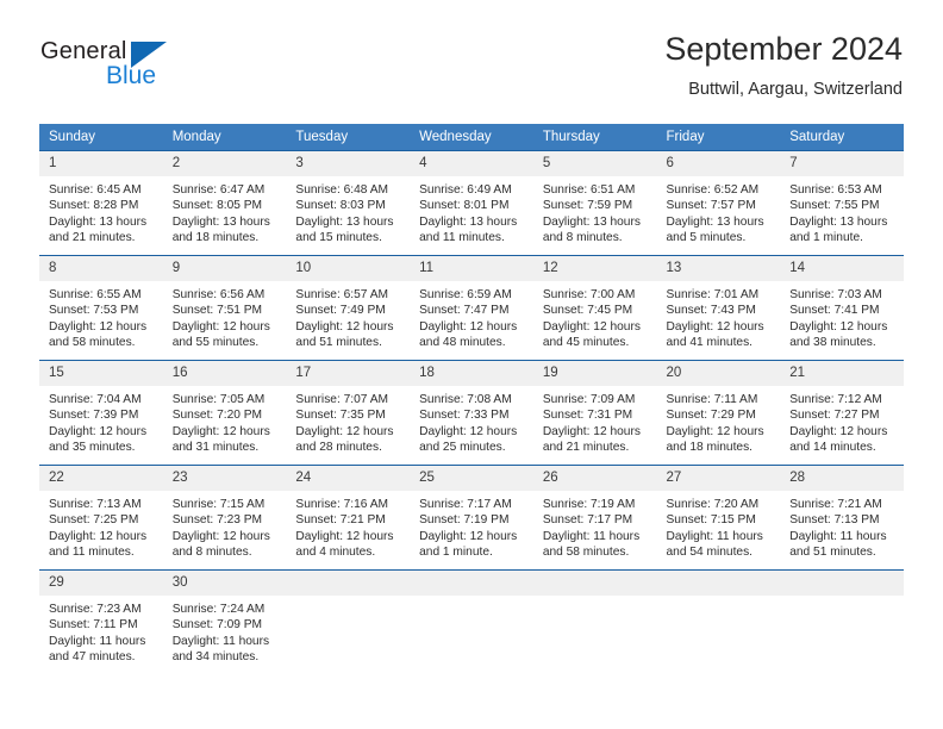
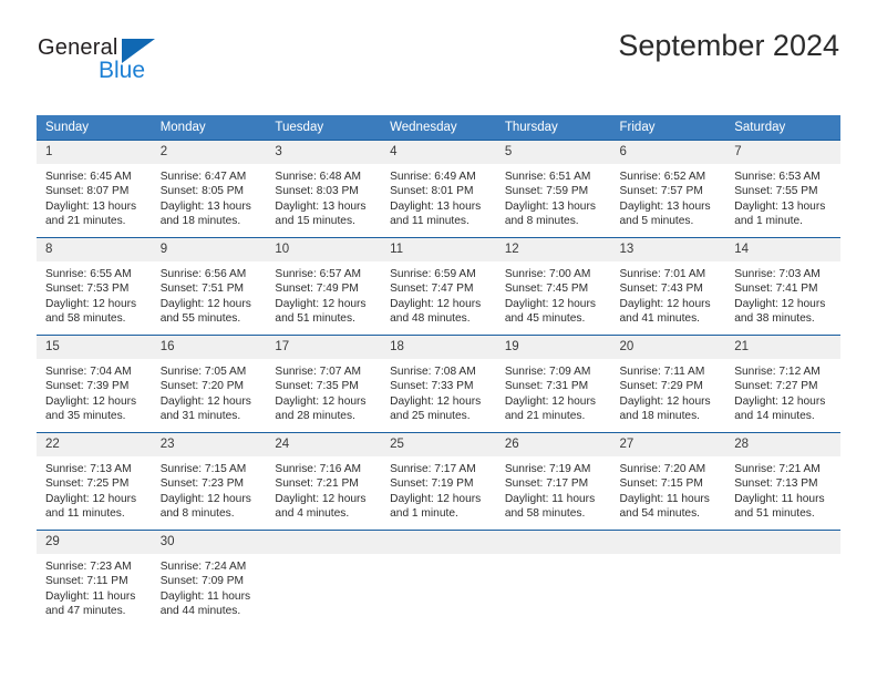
  General
  Blue
  September 2024
- Buttwil, Aargau, Switzerland
  Sunday	Monday	Tuesday	Wednesday	Thursday	Friday	Saturday
- 1Sunrise: 6:45 AMSunset: 8:28 PMDaylight: 13 hoursand 21 minutes.	2Sunrise: 6:47 AMSunset: 8:05 PMDaylight: 13 hoursand 18 minutes.	3Sunrise: 6:48 AMSunset: 8:03 PMDaylight: 13 hoursand 15 minutes.	4Sunrise: 6:49 AMSunset: 8:01 PMDaylight: 13 hoursand 11 minutes.	5Sunrise: 6:51 AMSunset: 7:59 PMDaylight: 13 hoursand 8 minutes.	6Sunrise: 6:52 AMSunset: 7:57 PMDaylight: 13 hoursand 5 minutes.	7Sunrise: 6:53 AMSunset: 7:55 PMDaylight: 13 hoursand 1 minute.
+ 1Sunrise: 6:45 AMSunset: 8:07 PMDaylight: 13 hoursand 21 minutes.	2Sunrise: 6:47 AMSunset: 8:05 PMDaylight: 13 hoursand 18 minutes.	3Sunrise: 6:48 AMSunset: 8:03 PMDaylight: 13 hoursand 15 minutes.	4Sunrise: 6:49 AMSunset: 8:01 PMDaylight: 13 hoursand 11 minutes.	5Sunrise: 6:51 AMSunset: 7:59 PMDaylight: 13 hoursand 8 minutes.	6Sunrise: 6:52 AMSunset: 7:57 PMDaylight: 13 hoursand 5 minutes.	7Sunrise: 6:53 AMSunset: 7:55 PMDaylight: 13 hoursand 1 minute.
  8Sunrise: 6:55 AMSunset: 7:53 PMDaylight: 12 hoursand 58 minutes.	9Sunrise: 6:56 AMSunset: 7:51 PMDaylight: 12 hoursand 55 minutes.	10Sunrise: 6:57 AMSunset: 7:49 PMDaylight: 12 hoursand 51 minutes.	11Sunrise: 6:59 AMSunset: 7:47 PMDaylight: 12 hoursand 48 minutes.	12Sunrise: 7:00 AMSunset: 7:45 PMDaylight: 12 hoursand 45 minutes.	13Sunrise: 7:01 AMSunset: 7:43 PMDaylight: 12 hoursand 41 minutes.	14Sunrise: 7:03 AMSunset: 7:41 PMDaylight: 12 hoursand 38 minutes.
  15Sunrise: 7:04 AMSunset: 7:39 PMDaylight: 12 hoursand 35 minutes.	16Sunrise: 7:05 AMSunset: 7:20 PMDaylight: 12 hoursand 31 minutes.	17Sunrise: 7:07 AMSunset: 7:35 PMDaylight: 12 hoursand 28 minutes.	18Sunrise: 7:08 AMSunset: 7:33 PMDaylight: 12 hoursand 25 minutes.	19Sunrise: 7:09 AMSunset: 7:31 PMDaylight: 12 hoursand 21 minutes.	20Sunrise: 7:11 AMSunset: 7:29 PMDaylight: 12 hoursand 18 minutes.	21Sunrise: 7:12 AMSunset: 7:27 PMDaylight: 12 hoursand 14 minutes.
  22Sunrise: 7:13 AMSunset: 7:25 PMDaylight: 12 hoursand 11 minutes.	23Sunrise: 7:15 AMSunset: 7:23 PMDaylight: 12 hoursand 8 minutes.	24Sunrise: 7:16 AMSunset: 7:21 PMDaylight: 12 hoursand 4 minutes.	25Sunrise: 7:17 AMSunset: 7:19 PMDaylight: 12 hoursand 1 minute.	26Sunrise: 7:19 AMSunset: 7:17 PMDaylight: 11 hoursand 58 minutes.	27Sunrise: 7:20 AMSunset: 7:15 PMDaylight: 11 hoursand 54 minutes.	28Sunrise: 7:21 AMSunset: 7:13 PMDaylight: 11 hoursand 51 minutes.
- 29Sunrise: 7:23 AMSunset: 7:11 PMDaylight: 11 hoursand 47 minutes.	30Sunrise: 7:24 AMSunset: 7:09 PMDaylight: 11 hoursand 34 minutes.
+ 29Sunrise: 7:23 AMSunset: 7:11 PMDaylight: 11 hoursand 47 minutes.	30Sunrise: 7:24 AMSunset: 7:09 PMDaylight: 11 hoursand 44 minutes.
